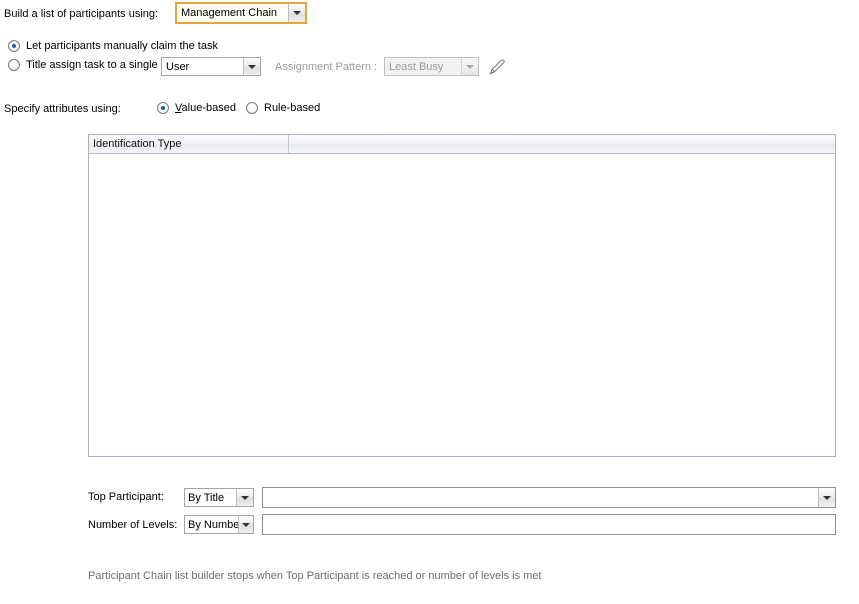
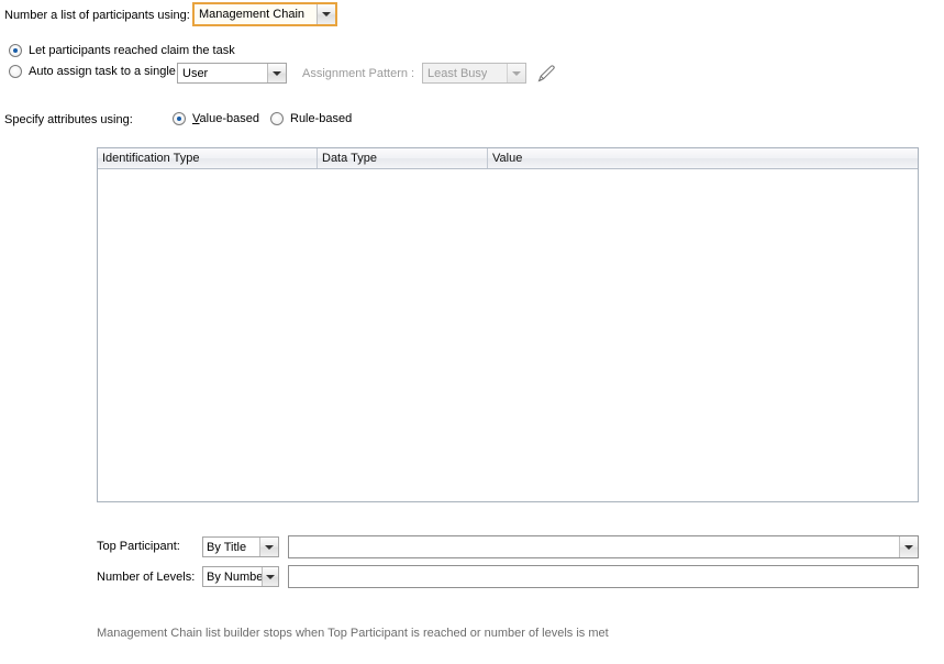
- Build a list of participants using:
+ Number a list of participants using:
  Management Chain
- Let participants manually claim the task
+ Let participants reached claim the task
- Title assign task to a single
+ Auto assign task to a single
  User
  Assignment Pattern :
  Least Busy
  Specify attributes using:
  Value-based
  Rule-based
  Identification Type
+ Data Type
+ Value
  Top Participant:
  By Title
  Number of Levels:
  By Numbe
- Participant Chain list builder stops when Top Participant is reached or number of levels is met
+ Management Chain list builder stops when Top Participant is reached or number of levels is met
